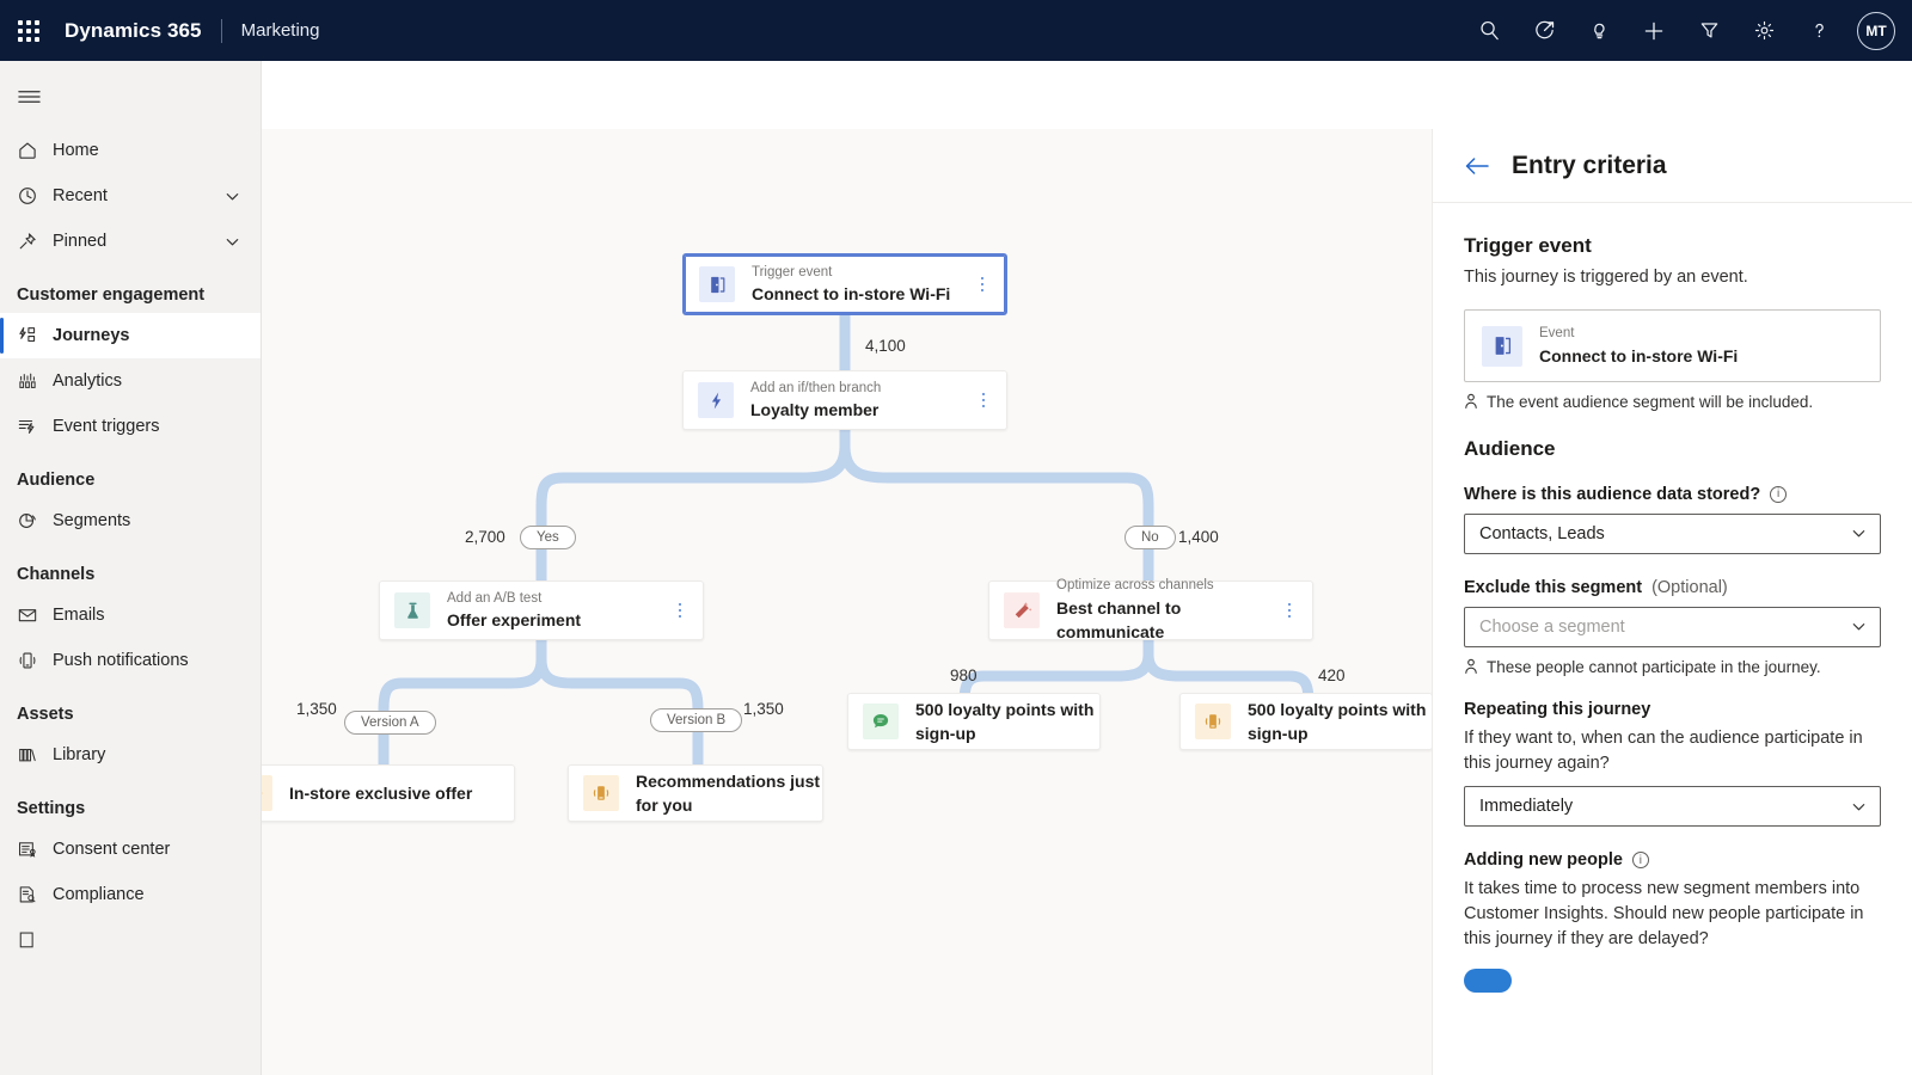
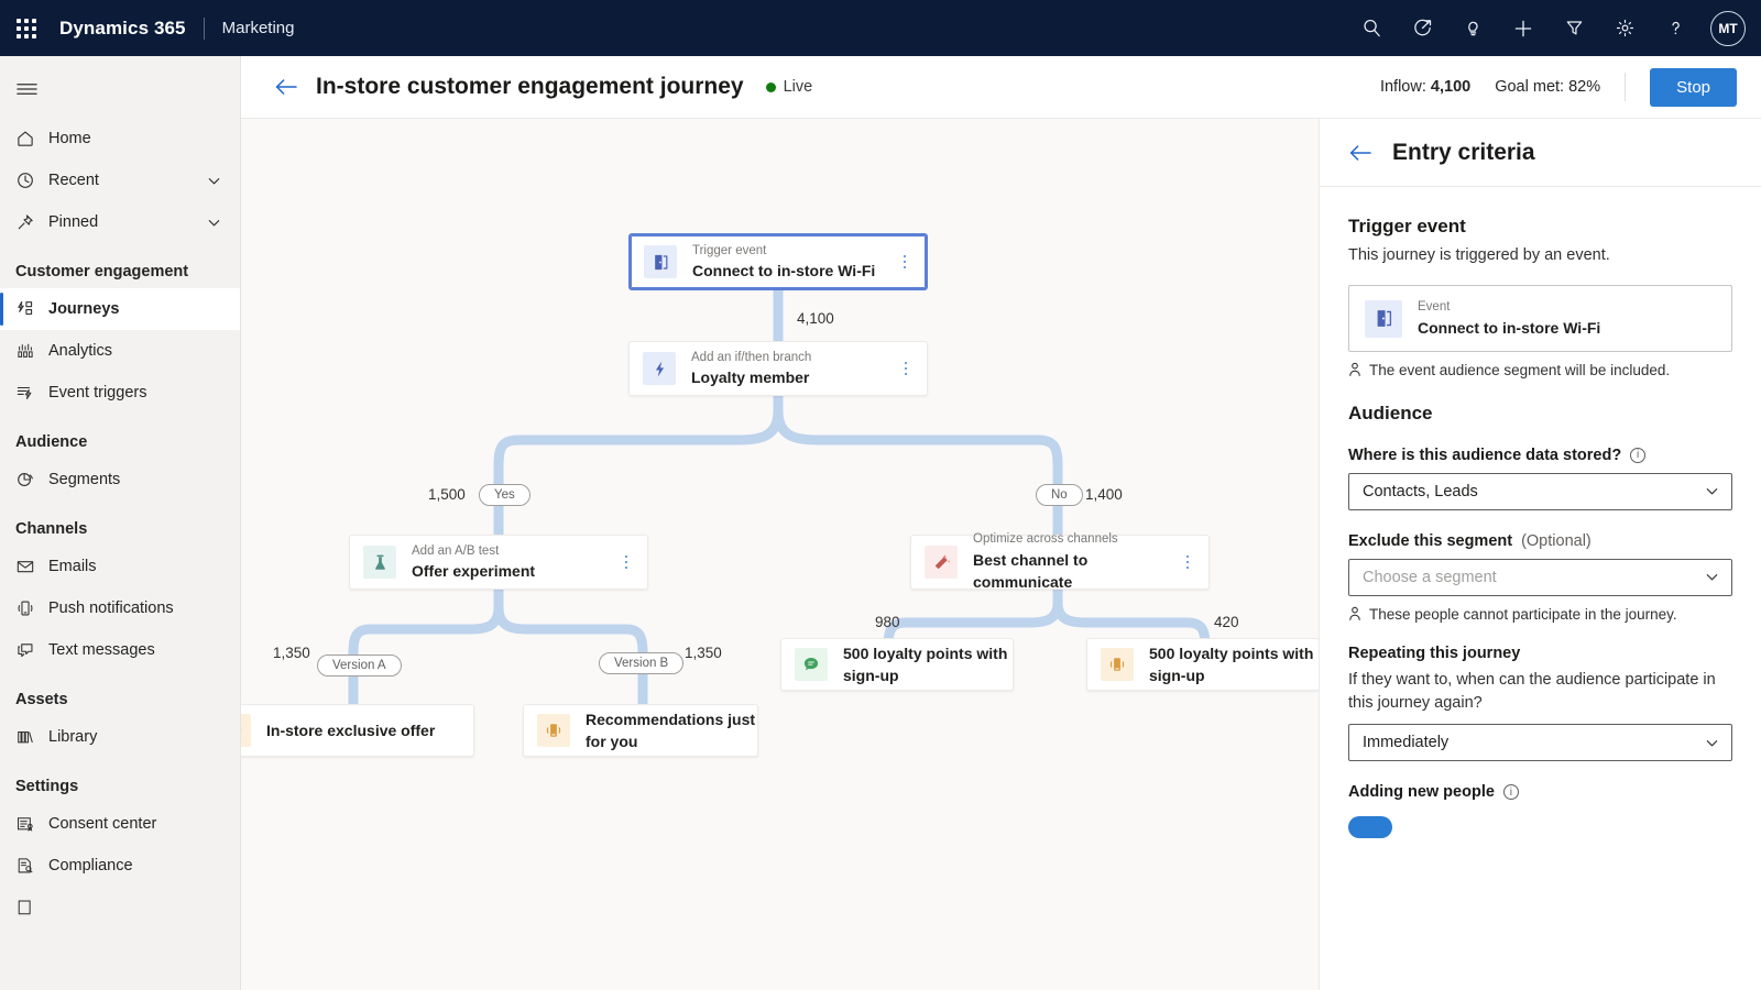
  Dynamics 365
  Marketing
  MT
  Home
  Recent
  Pinned
  Customer engagement
  Journeys
  Analytics
  Event triggers
  Audience
  Segments
  Channels
  Emails
  Push notifications
+ Text messages
  Assets
  Library
  Settings
  Consent center
  Compliance
+ In-store customer engagement journey
+ Live
+ Inflow: 4,100
+ Goal met: 82%
+ Stop
  Trigger event
  Connect to in-store Wi-Fi
  Add an if/then branch
  Loyalty member
  Add an A/B test
  Offer experiment
  Optimize across channels
  Best channel to communicate
  In-store exclusive offer
  Recommendations just for you
  500 loyalty points with sign-up
  500 loyalty points with sign-up
  4,100
- 2,700
+ 1,500
  1,400
  1,350
  1,350
  980
  420
  Yes
  No
  Version A
  Version B
  Entry criteria
  Trigger event
  This journey is triggered by an event.
  Event
  Connect to in-store Wi-Fi
  The event audience segment will be included.
  Audience
  Where is this audience data stored?
  i
  Contacts, Leads
  Exclude this segment
  (Optional)
  Choose a segment
  These people cannot participate in the journey.
  Repeating this journey
  If they want to, when can the audience participate in this journey again?
  Immediately
  Adding new people
  i
- It takes time to process new segment members into Customer Insights. Should new people participate in this journey if they are delayed?
